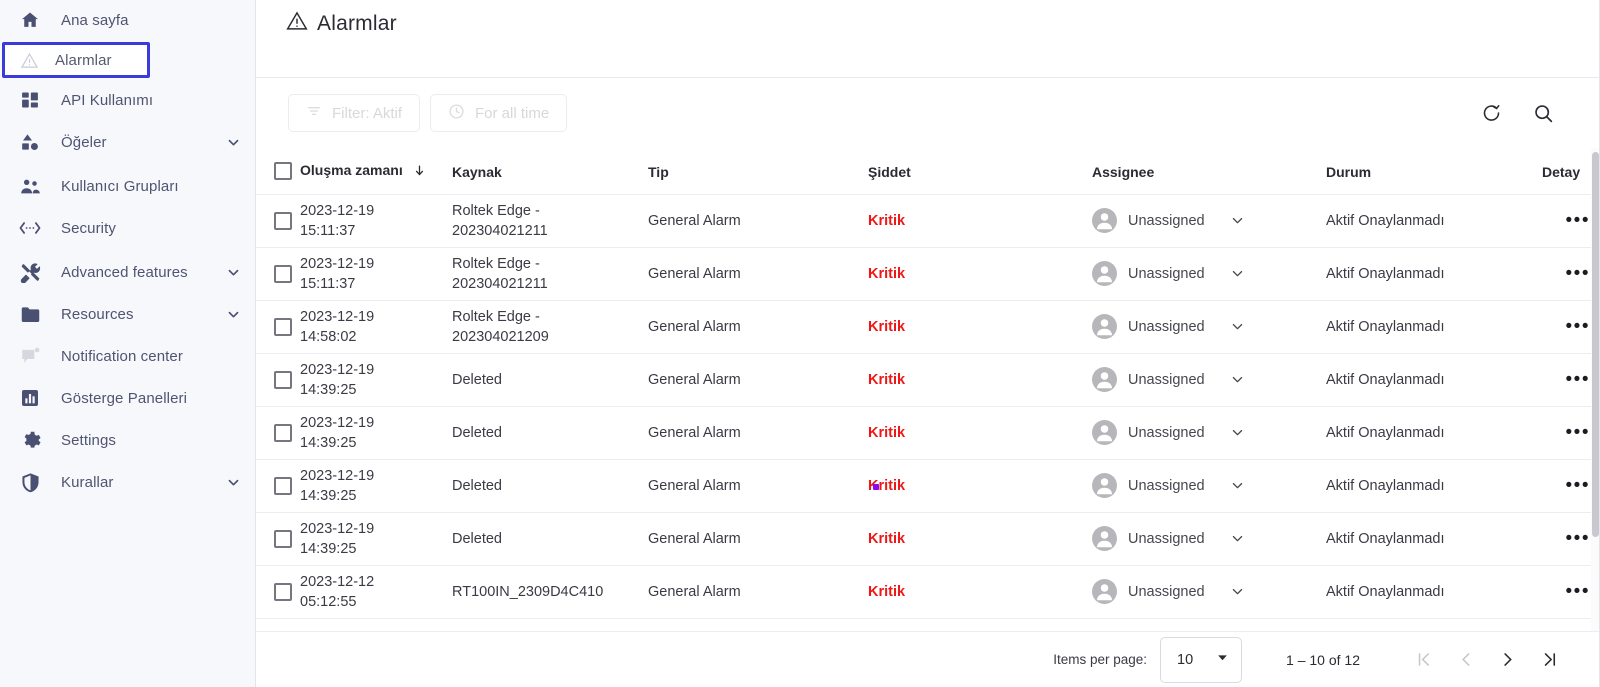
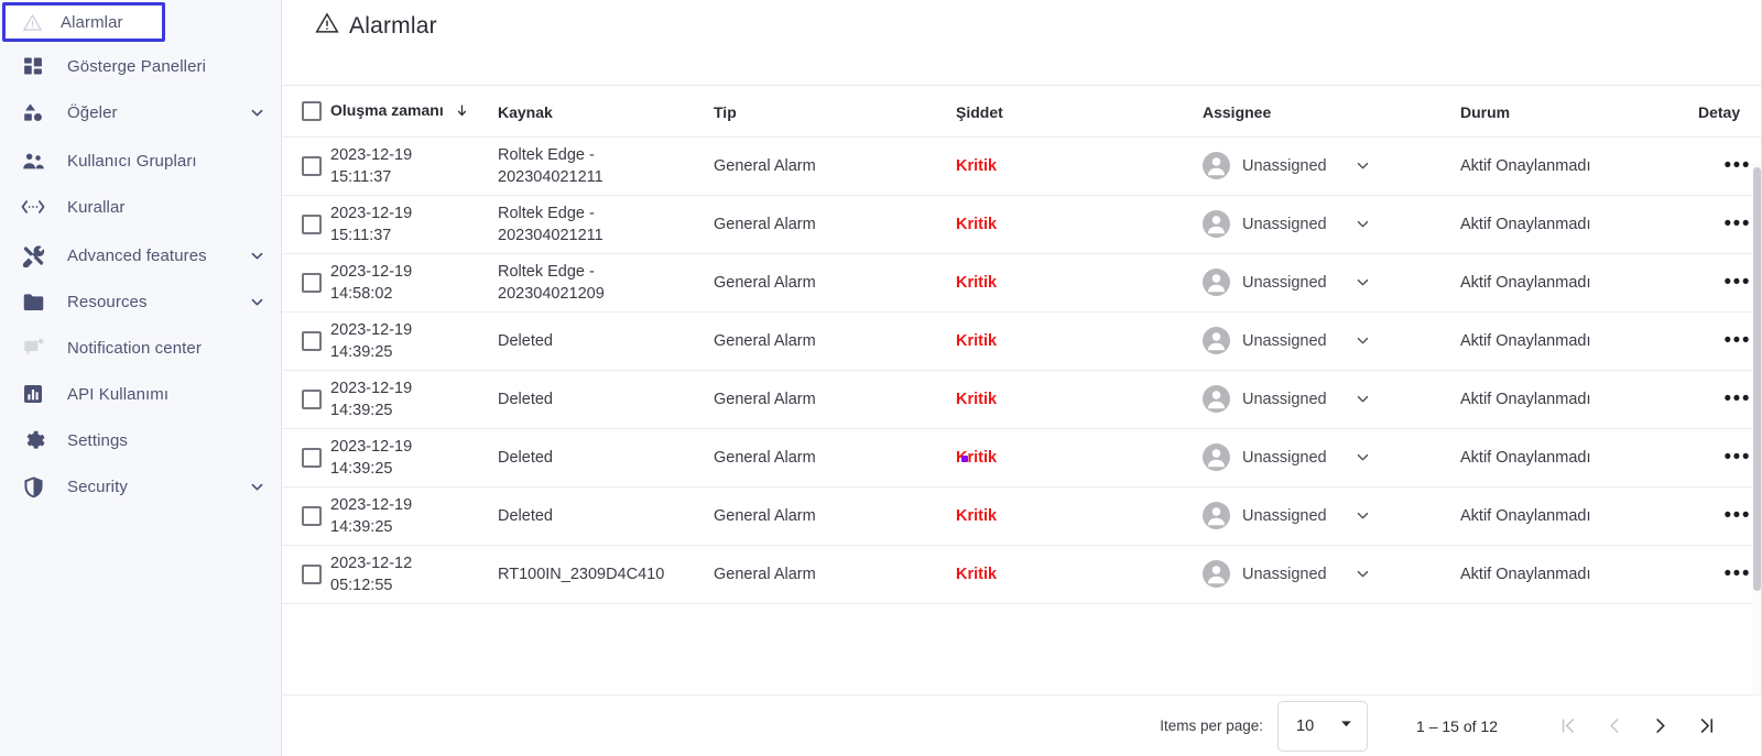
- Ana sayfa
  Alarmlar
- API Kullanımı
+ Gösterge Panelleri
  Öğeler
  Kullanıcı Grupları
- Security
+ Kurallar
  Advanced features
  Resources
  Notification center
- Gösterge Panelleri
+ API Kullanımı
  Settings
- Kurallar
+ Security
  Alarmlar
- Filter: Aktif
- For all time
  	Oluşma zamanı	Kaynak	Tip	Şiddet	Assignee	Durum	Detay
  	2023-12-19 15:11:37	Roltek Edge - 202304021211	General Alarm	Kritik	Unassigned	Aktif Onaylanmadı	•••
  	2023-12-19 15:11:37	Roltek Edge - 202304021211	General Alarm	Kritik	Unassigned	Aktif Onaylanmadı	•••
  	2023-12-19 14:58:02	Roltek Edge - 202304021209	General Alarm	Kritik	Unassigned	Aktif Onaylanmadı	•••
  	2023-12-19 14:39:25	Deleted	General Alarm	Kritik	Unassigned	Aktif Onaylanmadı	•••
  	2023-12-19 14:39:25	Deleted	General Alarm	Kritik	Unassigned	Aktif Onaylanmadı	•••
  	2023-12-19 14:39:25	Deleted	General Alarm	ritik	Unassigned	Aktif Onaylanmadı	•••
  	2023-12-19 14:39:25	Deleted	General Alarm	Kritik	Unassigned	Aktif Onaylanmadı	•••
  	2023-12-12 05:12:55	RT100IN_2309D4C410	General Alarm	Kritik	Unassigned	Aktif Onaylanmadı	•••
  Items per page:
  10
- 1 – 10 of 12
+ 1 – 15 of 12
